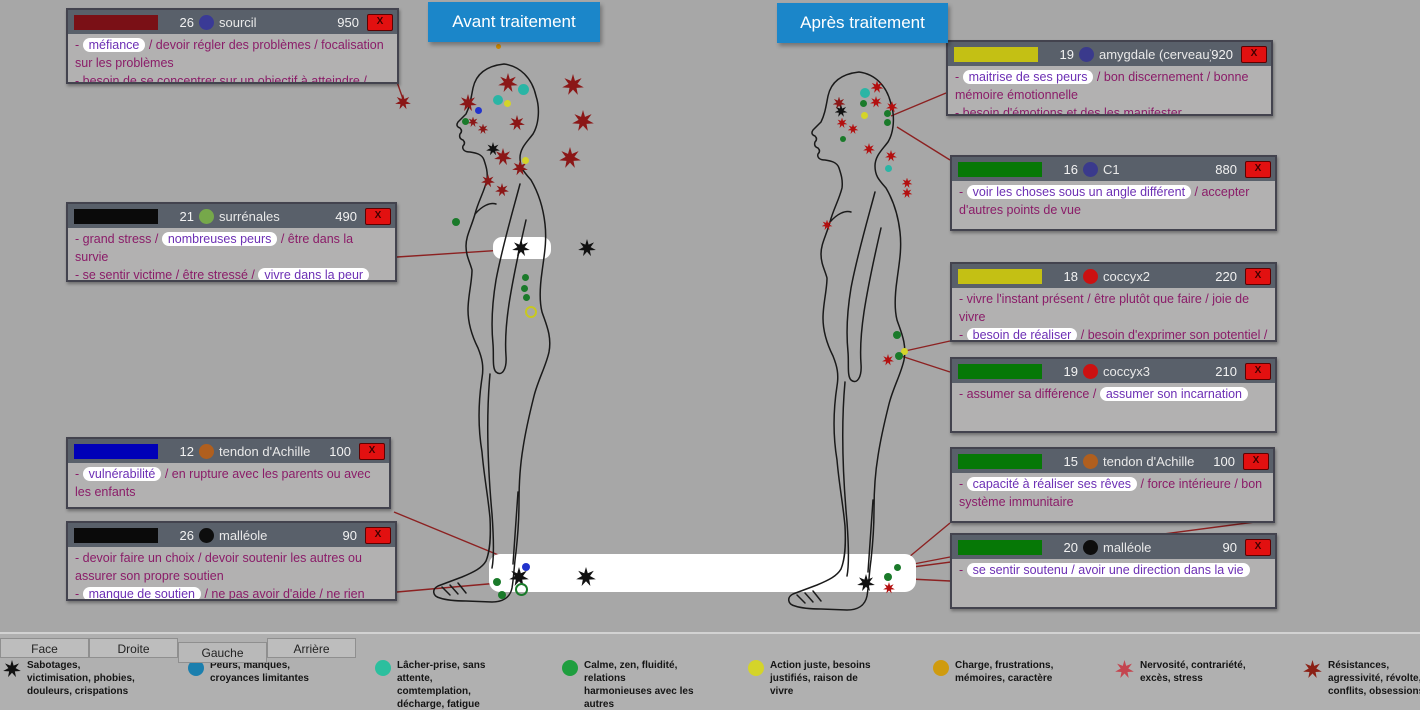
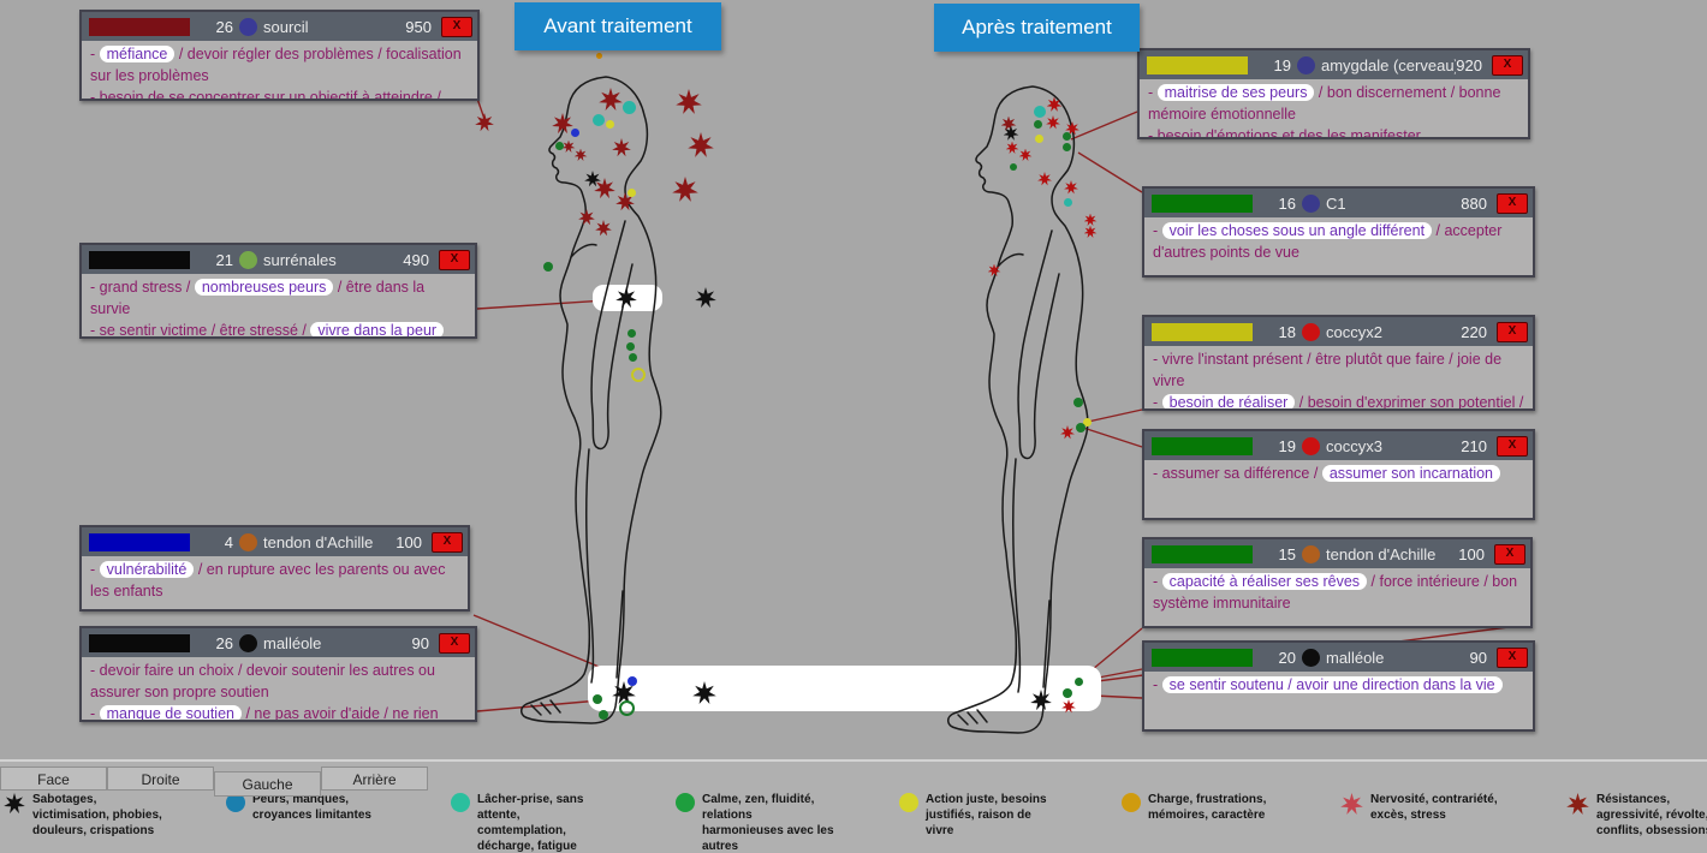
  26
  sourcil
  950
  X
  - méfiance / devoir régler des problèmes / focalisation sur les problèmes
  - besoin de se concentrer sur un objectif à atteindre /
  21
  surrénales
  490
  X
  - grand stress / nombreuses peurs / être dans la survie
  - se sentir victime / être stressé / vivre dans la peur
- 12
+ 4
  tendon d'Achille
  100
  X
  - vulnérabilité / en rupture avec les parents ou avec les enfants
  26
  malléole
  90
  X
  - devoir faire un choix / devoir soutenir les autres ou assurer son propre soutien
  - manque de soutien / ne pas avoir d'aide / ne rien
  19
  amygdale (cerveau
  920
  X
  - maitrise de ses peurs / bon discernement / bonne mémoire émotionnelle
  - besoin d'émotions et des les manifester
  16
  C1
  880
  X
  - voir les choses sous un angle différent / accepter d'autres points de vue
  18
  coccyx2
  220
  X
  - vivre l'instant présent / être plutôt que faire / joie de vivre
  - besoin de réaliser / besoin d'exprimer son potentiel /
  19
  coccyx3
  210
  X
  - assumer sa différence / assumer son incarnation
  15
  tendon d'Achille
  100
  X
  - capacité à réaliser ses rêves / force intérieure / bon système immunitaire
  20
  malléole
  90
  X
  - se sentir soutenu / avoir une direction dans la vie
  Avant traitement
  Après traitement
  Face
  Droite
  Gauche
  Arrière
  Sabotages, victimisation, phobies, douleurs, crispations
  Peurs, manques, croyances limitantes
  Lâcher-prise, sans attente, comtemplation, décharge, fatigue
  Calme, zen, fluidité, relations harmonieuses avec les autres
  Action juste, besoins justifiés, raison de vivre
  Charge, frustrations, mémoires, caractère
  Nervosité, contrariété, excès, stress
  Résistances, agressivité, révolte conflits, obsession
